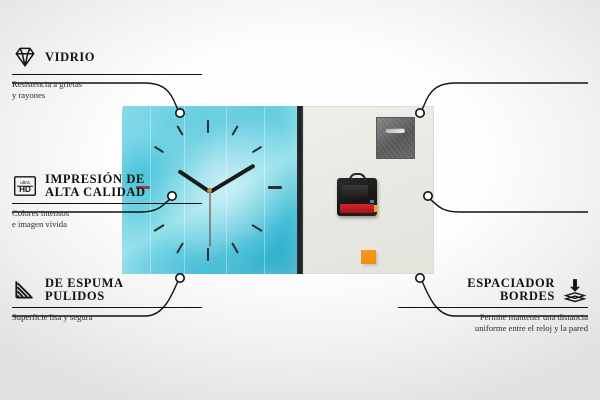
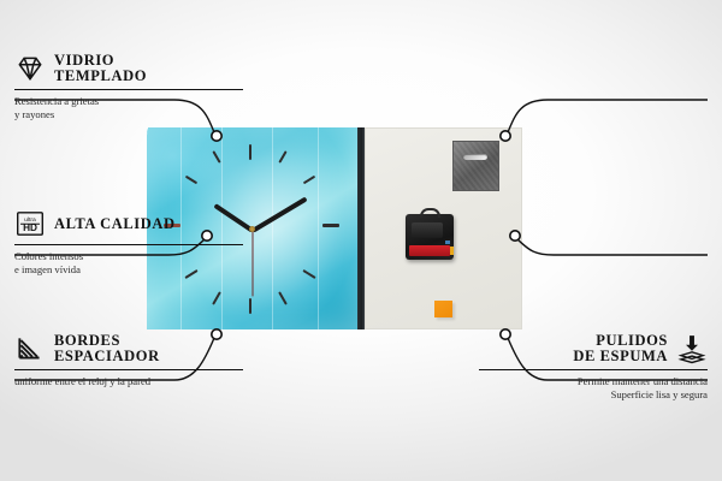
  VIDRIO
+ TEMPLADO
  Resistencia a grietas
  y rayones
  HD
- IMPRESIÓN DE
  ALTA CALIDAD
  Colores intensos
  e imagen vívida
- DE ESPUMA
+ BORDES
- PULIDOS
+ ESPACIADOR
- Superficie lisa y segura
+ uniforme entre el reloj y la pared
- ESPACIADOR
+ PULIDOS
- BORDES
+ DE ESPUMA
  Permite mantener una distancia
- uniforme entre el reloj y la pared
+ Superficie lisa y segura
